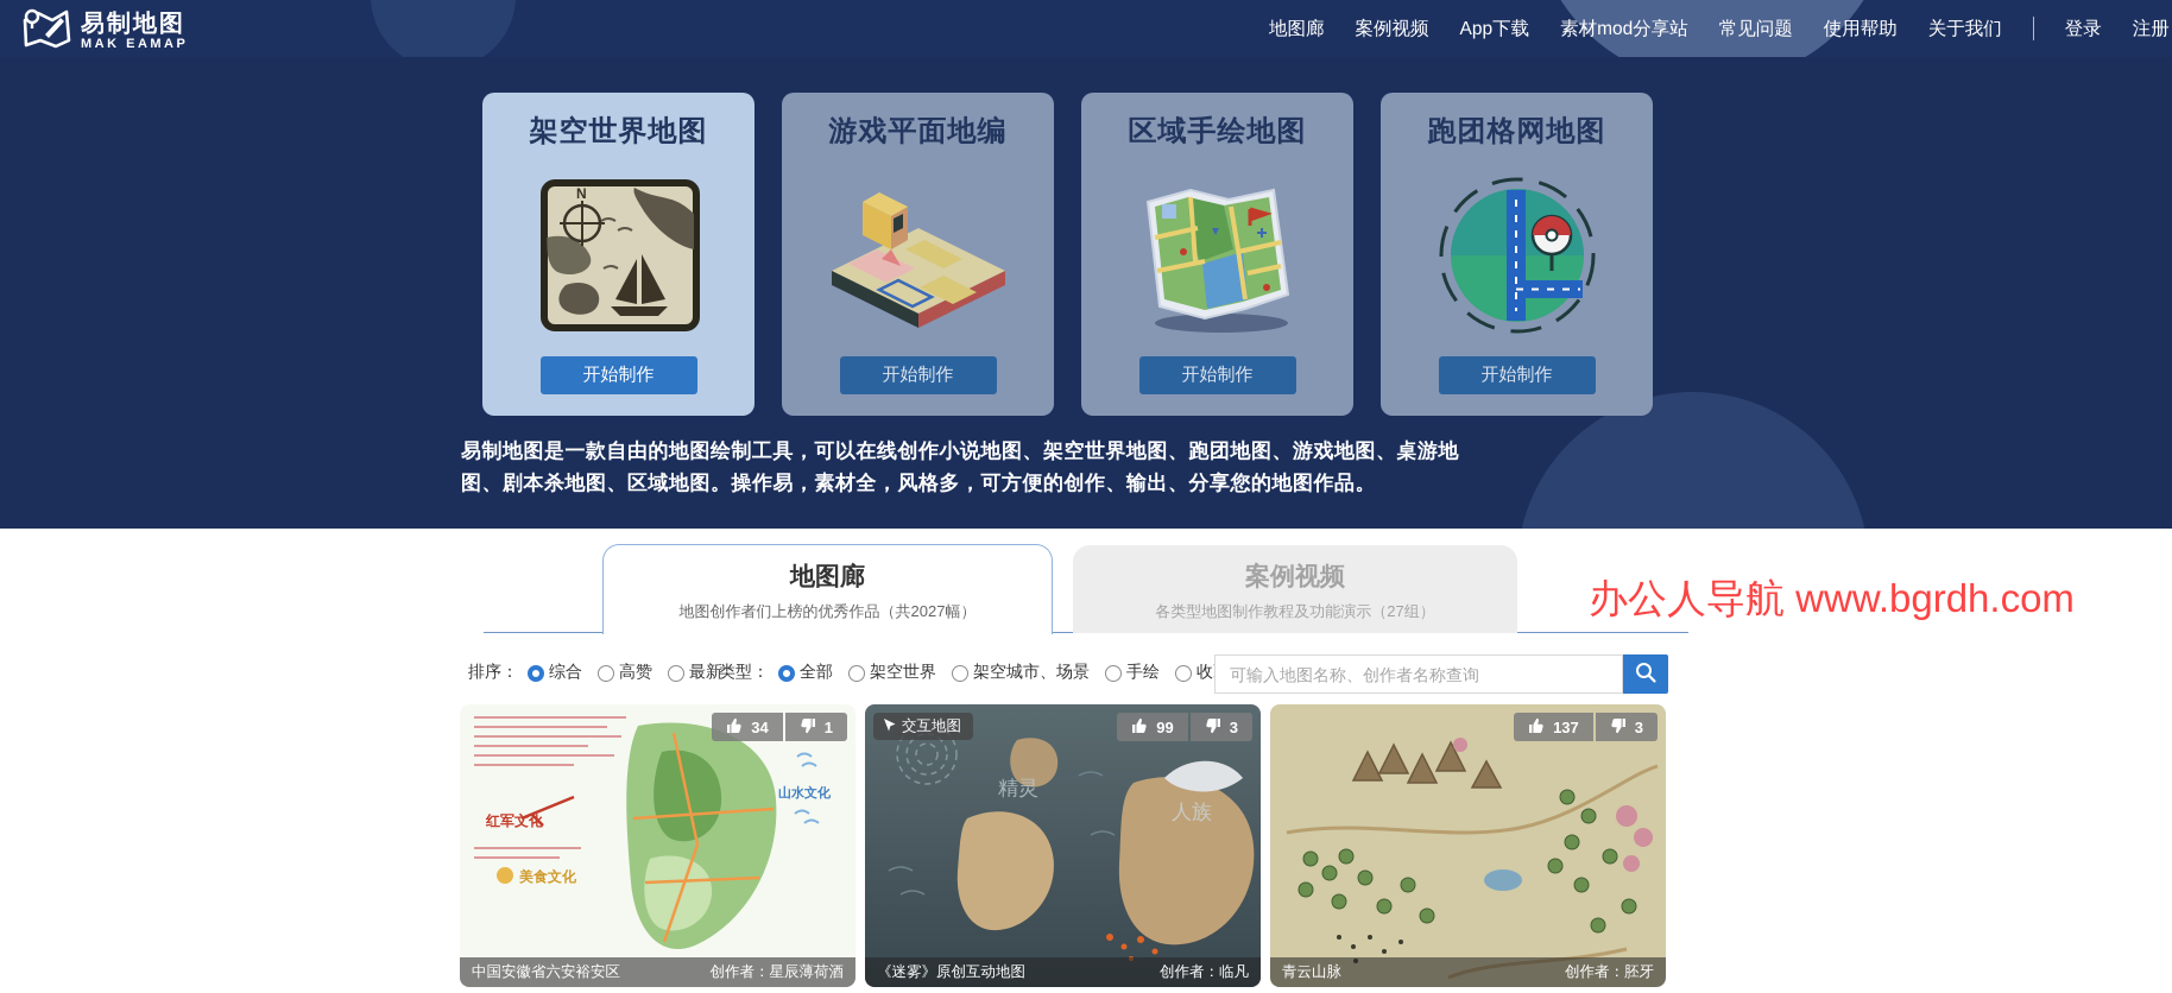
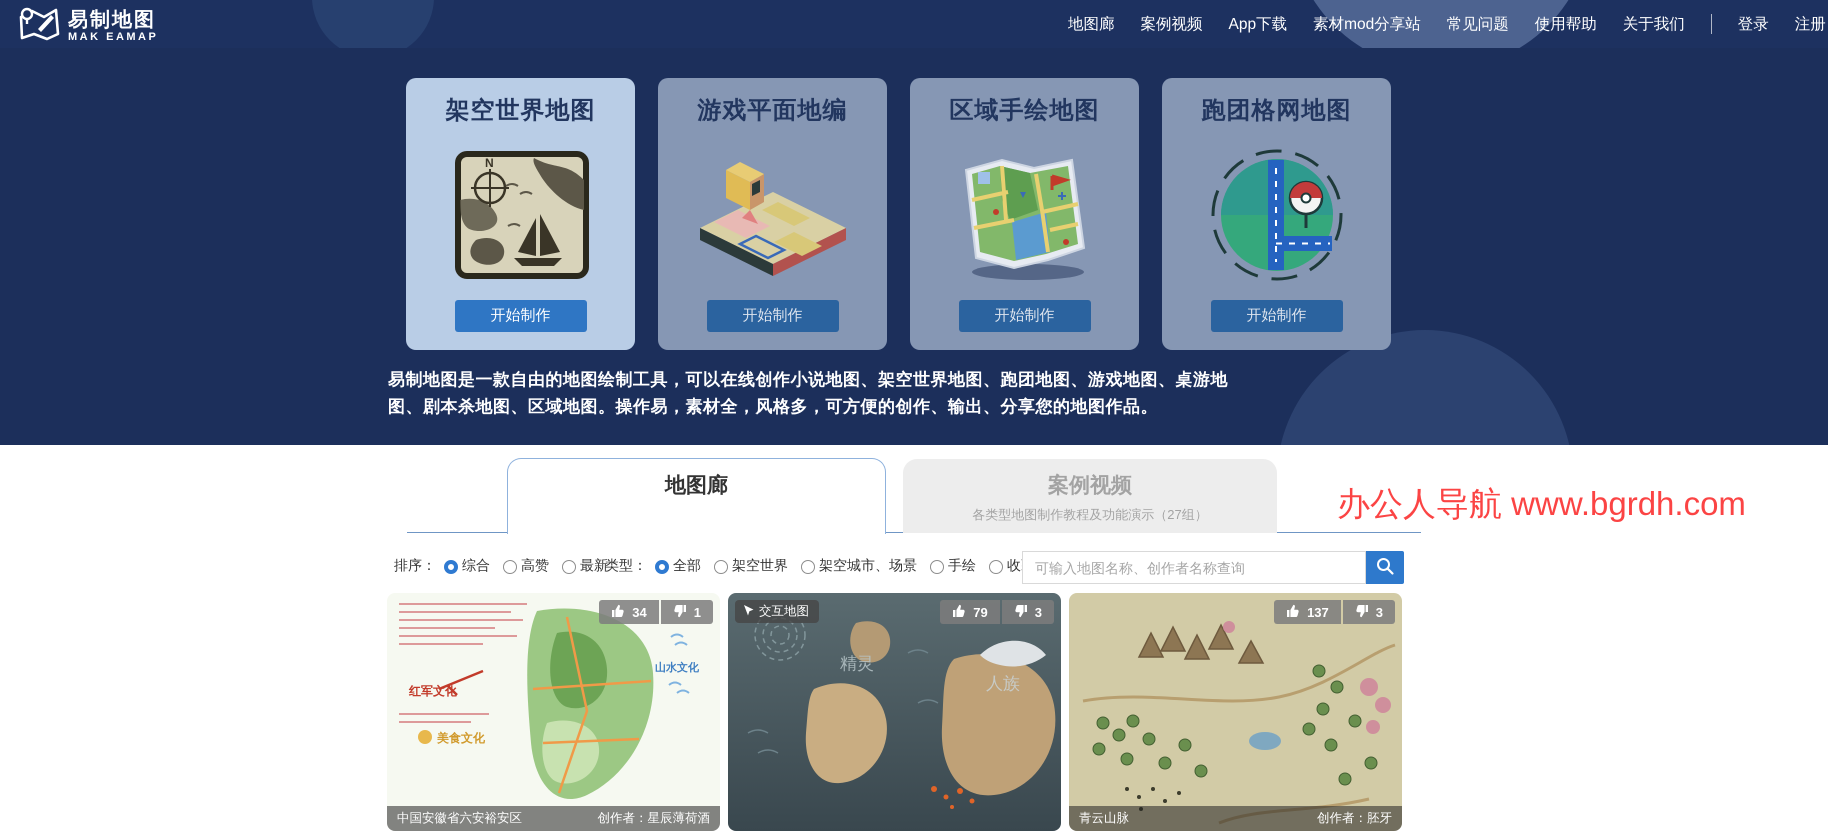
  易制地图
  MAK EAMAP
  地图廊
  案例视频
  App下载
  素材mod分享站
  常见问题
  使用帮助
  关于我们
  登录
  注册
  架空世界地图
  N
  开始制作
  游戏平面地编
  开始制作
  区域手绘地图
  开始制作
  跑团格网地图
  开始制作
  易制地图是一款自由的地图绘制工具，可以在线创作小说地图、架空世界地图、跑团地图、游戏地图、桌游地图、剧本杀地图、区域地图。操作易，素材全，风格多，可方便的创作、输出、分享您的地图作品。
  地图廊
- 地图创作者们上榜的优秀作品（共2027幅）
  案例视频
  各类型地图制作教程及功能演示（27组）
  办公人导航 www.bgrdh.com
  排序：
  综合
  高赞
  最新
  类型：
  全部
  架空世界
  架空城市、场景
  手绘
  可输入地图名称、创作者名称查询
  红军文化
  山水文化
  美食文化
  34
  1
  中国安徽省六安裕安区
  创作者：星辰薄荷酒
  精灵
  人族
  交互地图
- 99
+ 79
  3
- 《迷雾》原创互动地图
- 创作者：临凡
  137
  3
  青云山脉
  创作者：胚牙
